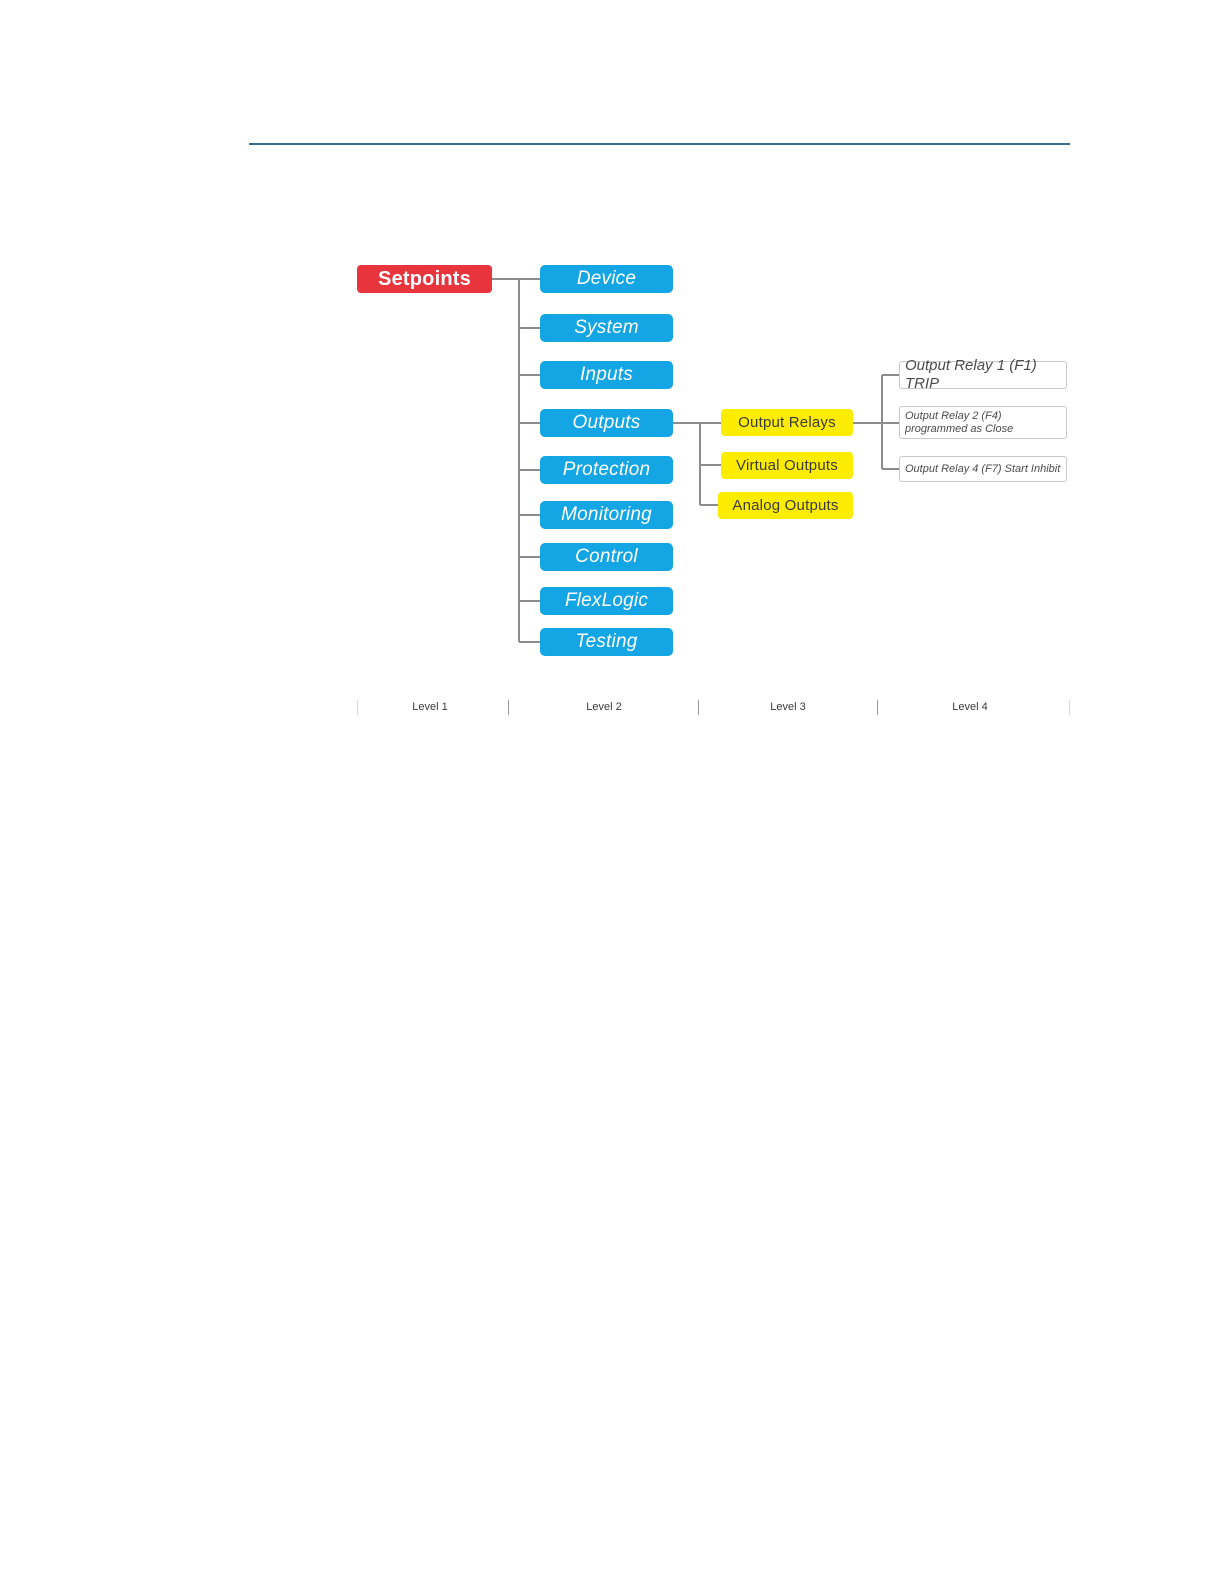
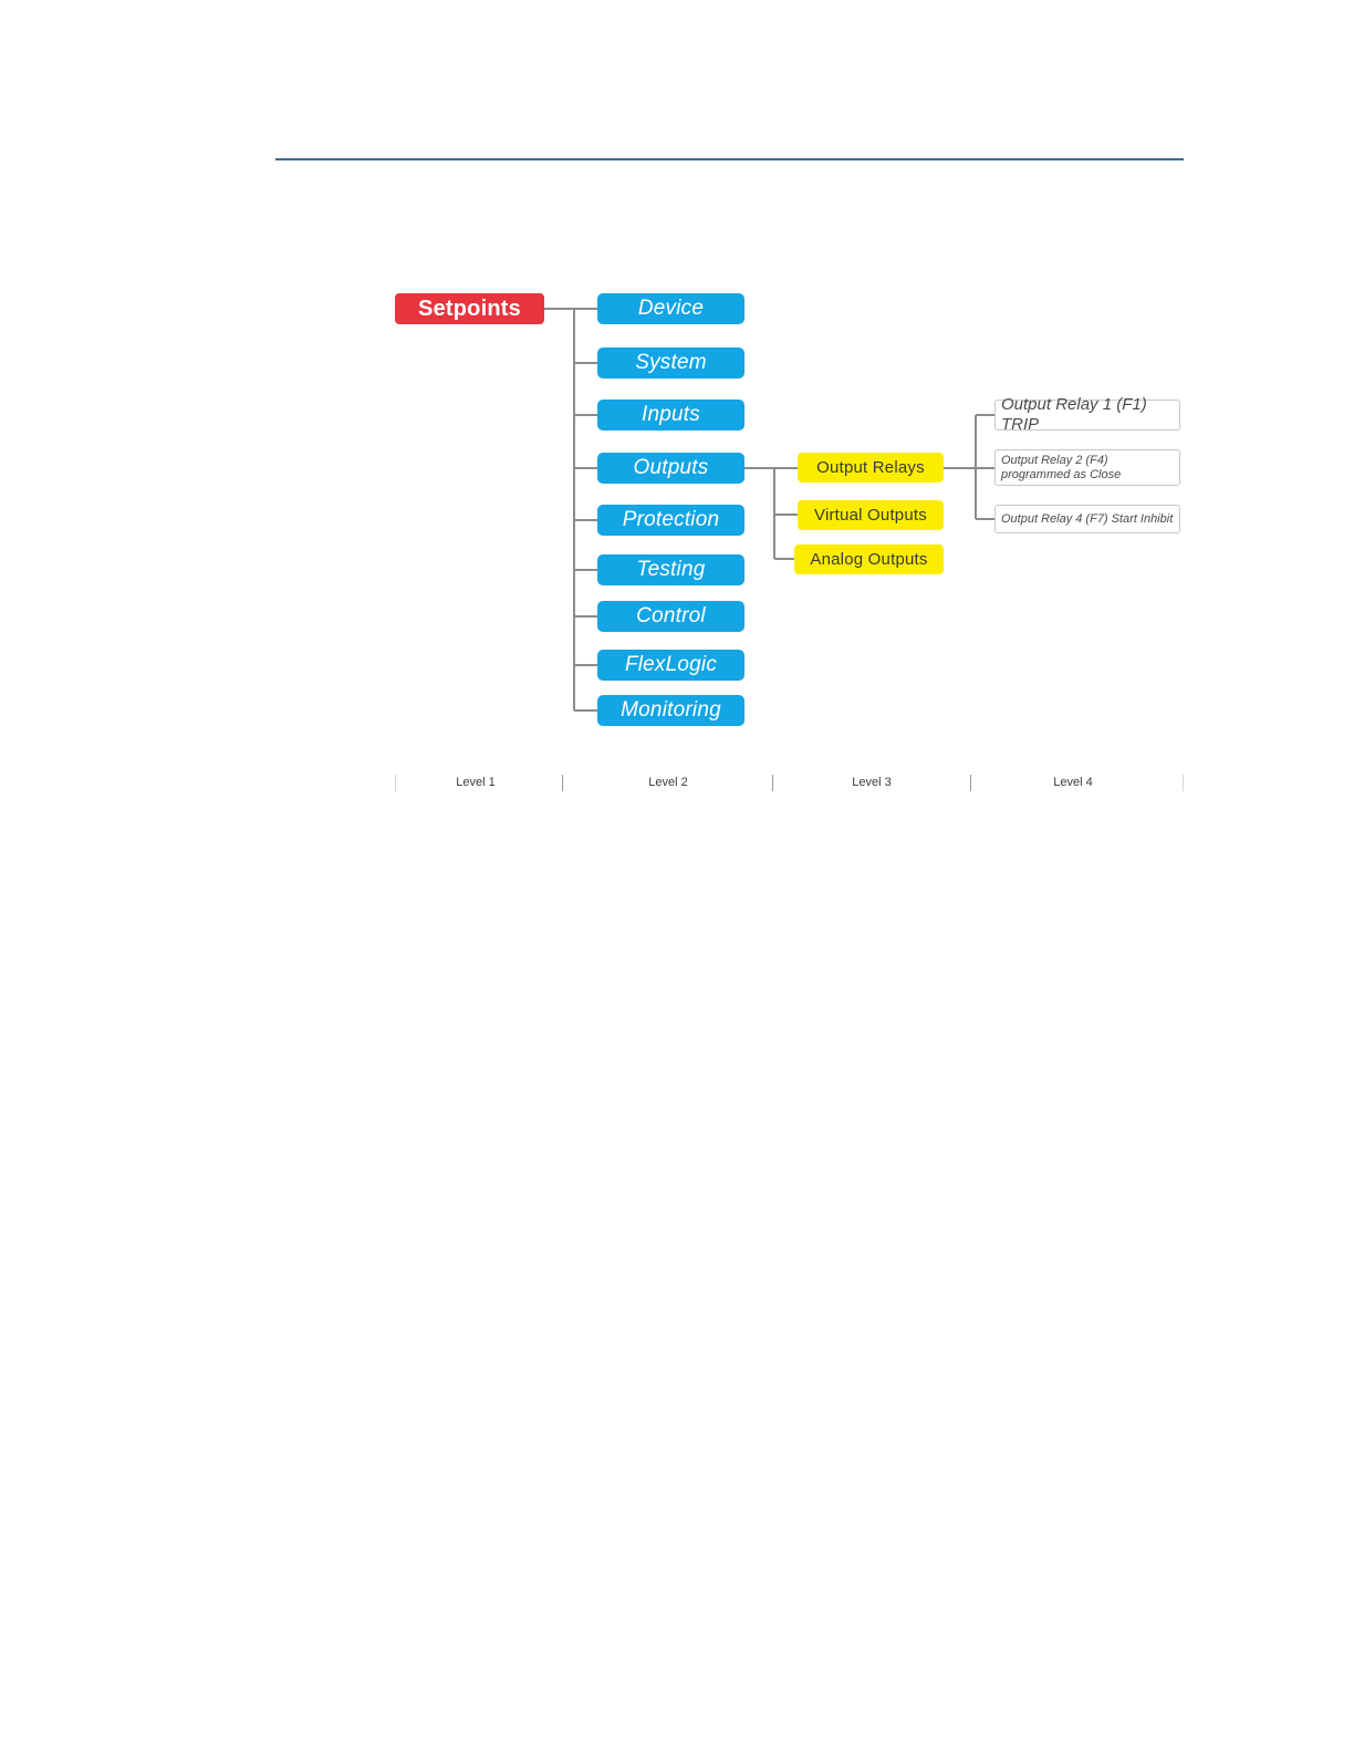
  Setpoints
  Device
  System
  Inputs
  Outputs
  Protection
- Monitoring
+ Testing
  Control
  FlexLogic
- Testing
+ Monitoring
  Output Relays
  Virtual Outputs
  Analog Outputs
  Output Relay 1 (F1) TRIP
  Output Relay 2 (F4) programmed as Close
  Output Relay 4 (F7) Start Inhibit
  Level 1
  Level 2
  Level 3
  Level 4
